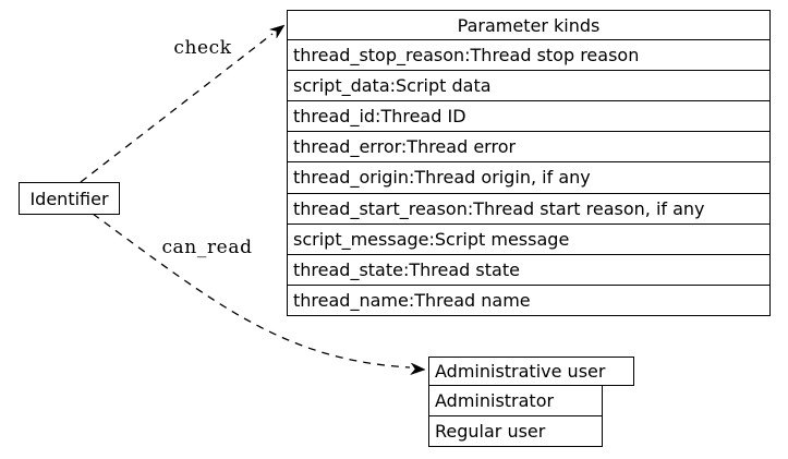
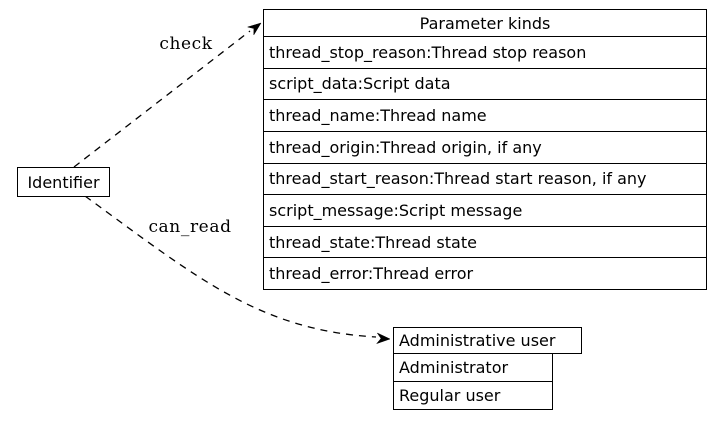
  Identifier
  check
  can_read
  Parameter kinds
  thread_stop_reason:Thread stop reason
  script_data:Script data
- thread_id:Thread ID
- thread_error:Thread error
+ thread_name:Thread name
  thread_origin:Thread origin, if any
  thread_start_reason:Thread start reason, if any
  script_message:Script message
  thread_state:Thread state
- thread_name:Thread name
+ thread_error:Thread error
  Administrative user
  Administrator
  Regular user
